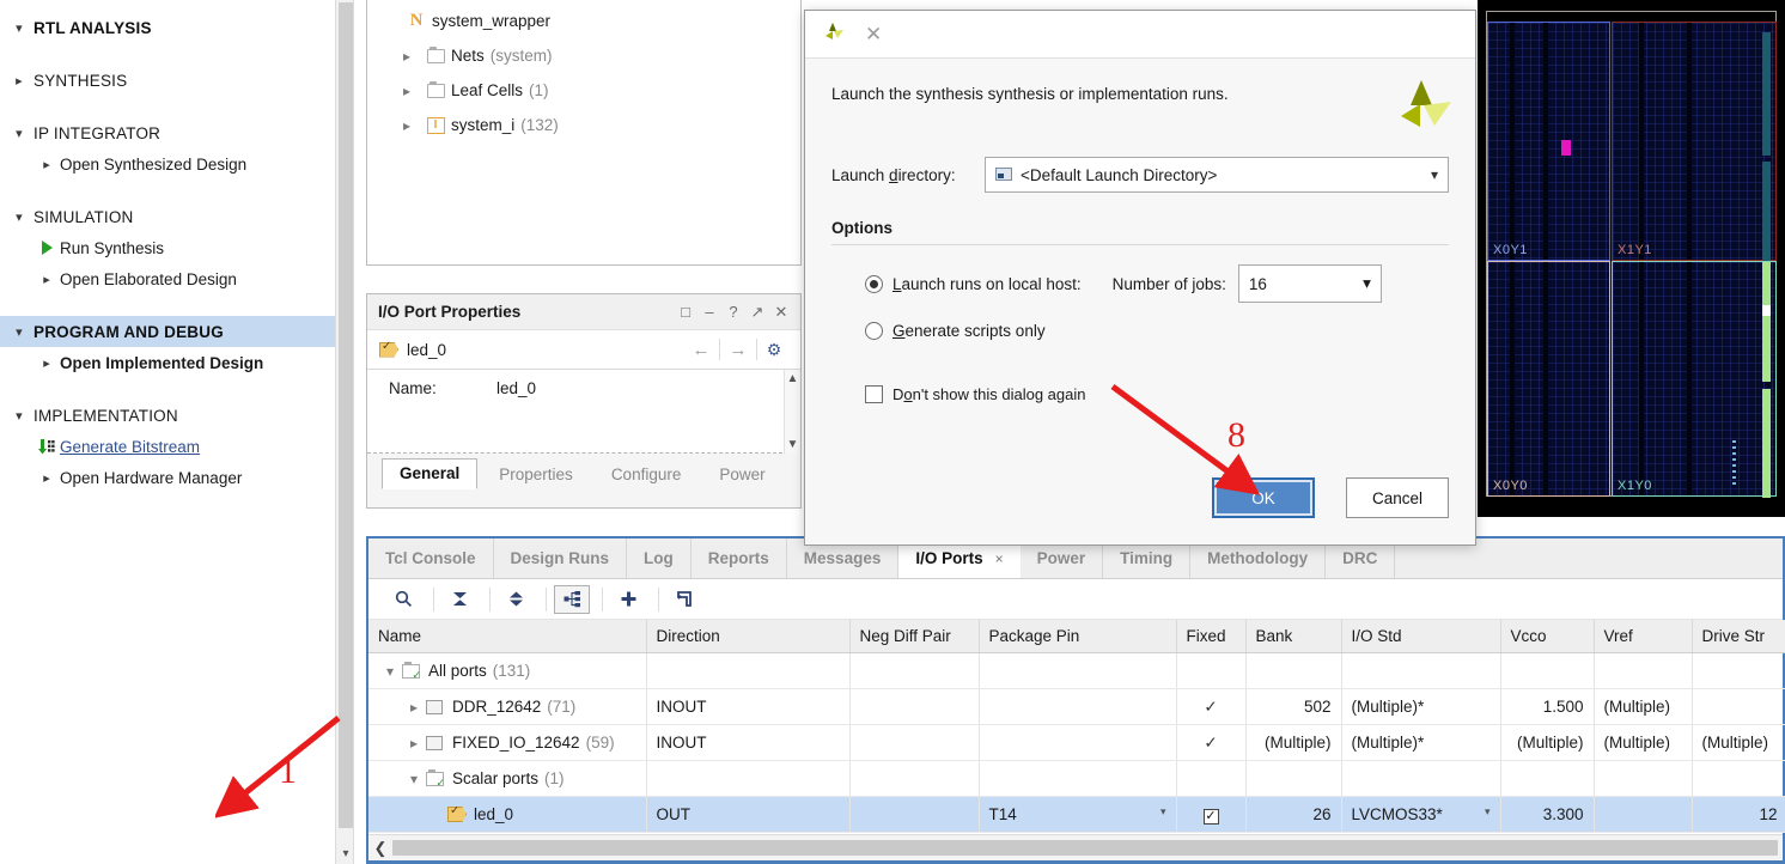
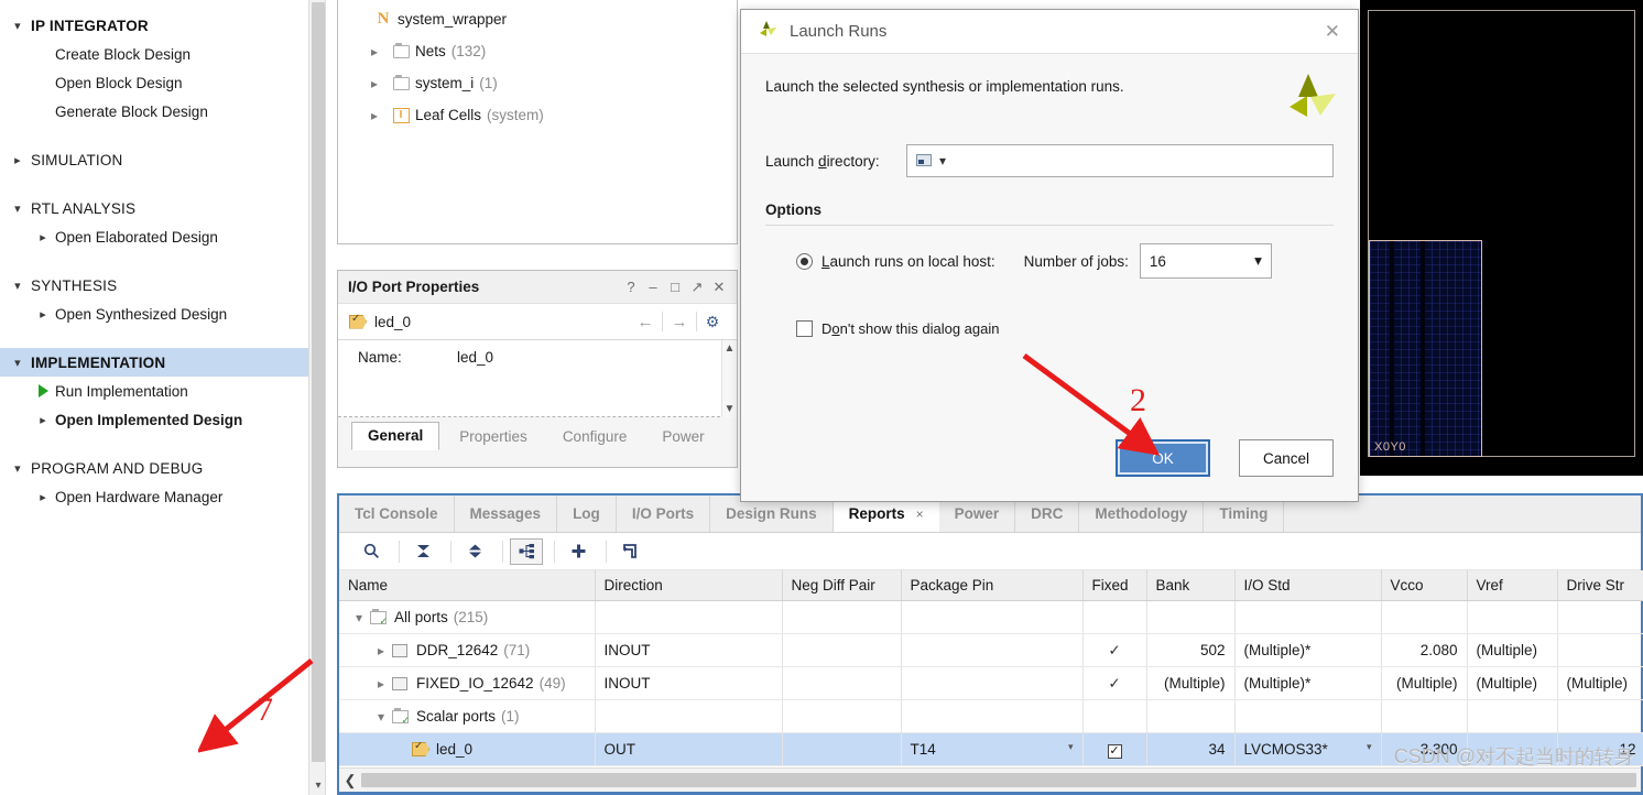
  ▾
- RTL ANALYSIS
+ IP INTEGRATOR
+ Create Block Design
+ Open Block Design
+ Generate Block Design
  ▸
- SYNTHESIS
+ SIMULATION
  ▾
- IP INTEGRATOR
+ RTL ANALYSIS
  ▸
- Open Synthesized Design
+ Open Elaborated Design
  ▾
- SIMULATION
+ SYNTHESIS
- Run Synthesis
  ▸
- Open Elaborated Design
+ Open Synthesized Design
  ▾
- PROGRAM AND DEBUG
+ IMPLEMENTATION
+ Run Implementation
  ▸
  Open Implemented Design
  ▾
- IMPLEMENTATION
+ PROGRAM AND DEBUG
- Generate Bitstream
  ▸
  Open Hardware Manager
  ▾
  N
  system_wrapper
  ▸
  Nets
- (system)
+ (132)
  ▸
- Leaf Cells
+ system_i
  (1)
  ▸
  I
- system_i
+ Leaf Cells
- (132)
+ (system)
  I/O Port Properties
- □
+ ?
  –
- ?
+ □
  ↗
  ✕
  led_0
  ←
  →
  ⚙
  Name:
  led_0
  ▲
  ▼
  General
  Properties
  Configure
  Power
- X0Y1
- X1Y1
  X0Y0
- X1Y0
  Tcl Console
- Design Runs
+ Messages
  Log
- Reports
+ I/O Ports
- Messages
+ Design Runs
- I/O Ports
+ Reports
  ×
  Power
- Timing
+ DRC
  Methodology
- DRC
+ Timing
  Name	Direction	Neg Diff Pair	Package Pin	Fixed	Bank	I/O Std	Vcco	Vref	Drive Str
- ▾ All ports (131)
+ ▾ All ports (215)
- ▸ DDR_12642 (71)	INOUT			✓	502	(Multiple)*	1.500	(Multiple)
+ ▸ DDR_12642 (71)	INOUT			✓	502	(Multiple)*	2.080	(Multiple)
- ▸ FIXED_IO_12642 (59)	INOUT			✓	(Multiple)	(Multiple)*	(Multiple)	(Multiple)	(Multiple)
+ ▸ FIXED_IO_12642 (49)	INOUT			✓	(Multiple)	(Multiple)*	(Multiple)	(Multiple)	(Multiple)
  ▾ Scalar ports (1)
- led_0	OUT		T14 ▾	✓	26	LVCMOS33* ▾	3.300		12
+ led_0	OUT		T14 ▾	✓	34	LVCMOS33* ▾	3.300		12
  ❮
+ Launch Runs
  ✕
- Launch the synthesis synthesis or implementation runs.
+ Launch the selected synthesis or implementation runs.
  Launch directory:
- <Default Launch Directory>
  ▾
  Options
  Launch runs on local host:
  Number of jobs:
  16
  ▾
- Generate scripts only
  Don't show this dialog again
  OK
  Cancel
- 1
+ 7
- 8
+ 2
+ CSDN @对不起当时的转身
